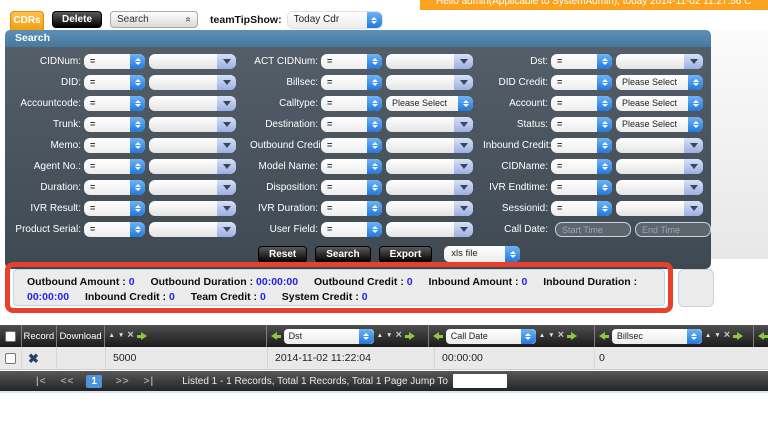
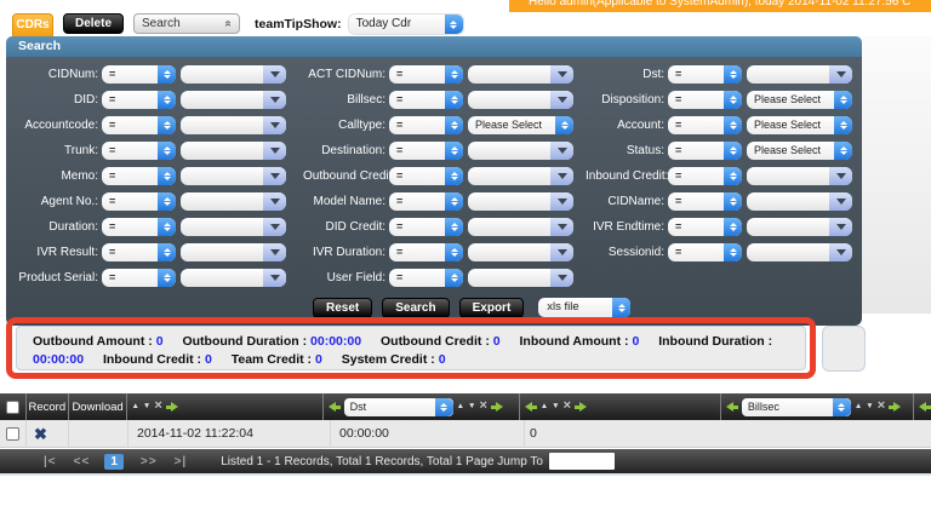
  Hello admin(Applicable to SystemAdmin), today 2014-11-02 11:27:56 C
  CDRs
  Delete
  Search
  teamTipShow:
  Today Cdr
  Search
  CIDNum:
  =
  DID:
  =
  Accountcode:
  =
  Trunk:
  =
  Memo:
  =
  Agent No.:
  =
  Duration:
  =
  IVR Result:
  =
  Product Serial:
  =
  ACT CIDNum:
  =
  Billsec:
  =
  Calltype:
  =
  Please Select
  Destination:
  =
  Outbound Credi
  =
  Model Name:
  =
- Disposition:
+ DID Credit:
  =
  IVR Duration:
  =
  User Field:
  =
  Dst:
  =
- DID Credit:
+ Disposition:
  =
  Please Select
  Account:
  =
  Please Select
  Status:
  =
  Please Select
  Inbound Credit:
  =
  CIDName:
  =
  IVR Endtime:
  =
  Sessionid:
  =
- Call Date:
- Start Time
- End Time
  Reset
  Search
  Export
  xls file
  Outbound Amount : 0 Outbound Duration : 00:00:00 Outbound Credit : 0 Inbound Amount : 0 Inbound Duration : 00:00:00 Inbound Credit : 0 Team Credit : 0 System Credit : 0
  Record
  Download
  ×
  Dst
  ×
- Call Date
  ×
  Billsec
  ×
  ✖
- 5000
  2014-11-02 11:22:04
  00:00:00
  0
  |<
  <<
  1
  >>
  >|
  Listed 1 - 1 Records, Total 1 Records, Total 1 Page Jump To
